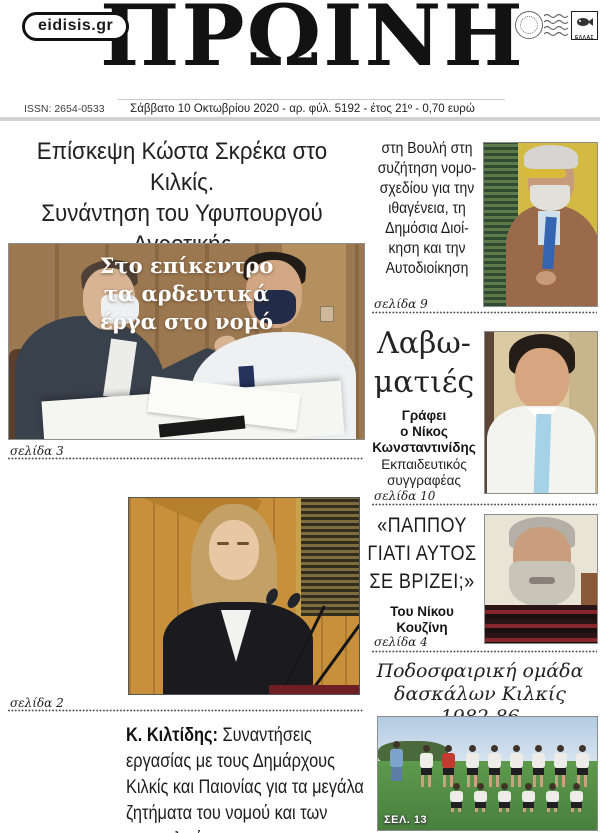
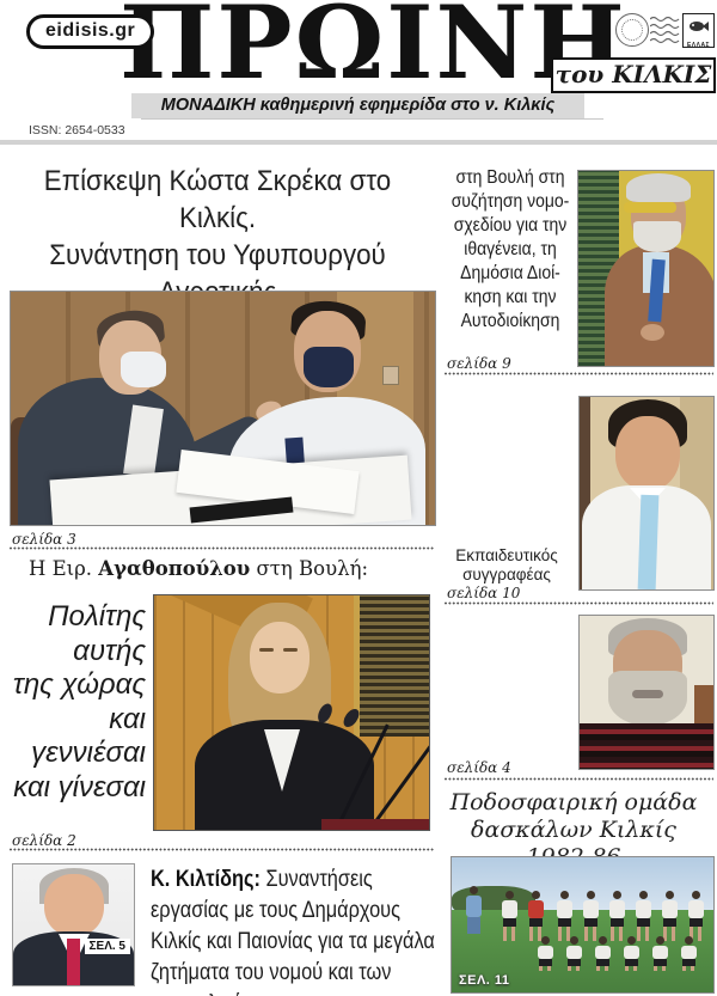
  eidisis.gr
  ΠΡΩΙΝΗ
+ του ΚΙΛΚΙΣ
+ ΜΟΝΑΔΙΚΗ καθημερινή εφημερίδα στο ν. Κιλκίς
  ISSN: 2654-0533
- Σάββατο 10 Οκτωβρίου 2020 - αρ. φύλ. 5192 - έτος 21º - 0,70 ευρώ
  Επίσκεψη Κώστα Σκρέκα στο Κιλκίς.
  Συνάντηση του Υφυπουργού
- Στο επίκεντρο
- τα αρδευτικά
- έργα στο νομό
  σελίδα 3
+ Η Ειρ. Αγαθοπούλου στη Βουλή:
+ Πολίτης
+ αυτής
+ της χώρας
+ και
+ γεννιέσαι
+ και γίνεσαι
  σελίδα 2
+ ΣΕΛ. 5
  Κ. Κιλτίδης: Συναντήσεις εργασίας με τους Δημάρχους Κιλκίς και Παιονίας για τα μεγάλα ζητήματα του νομού και των
  στη Βουλή στη
  συζήτηση νομο-
  σχεδίου για την
  ιθαγένεια, τη
  Δημόσια Διοί-
  κηση και την
  Αυτοδιοίκηση
  σελίδα 9
- Λαβω-
- ματιές
- Γράφει
- ο Νίκος
- Κωνσταντινίδης
  Εκπαιδευτικός
  συγγραφέας
  σελίδα 10
- «ΠΑΠΠΟΥ
- ΓΙΑΤΙ ΑΥΤΟΣ
- ΣΕ ΒΡΙΖΕΙ;»
- Του Νίκου
- Κουζίνη
  σελίδα 4
  Ποδοσφαιρική ομάδα
- ΣΕΛ. 13
+ ΣΕΛ. 11
